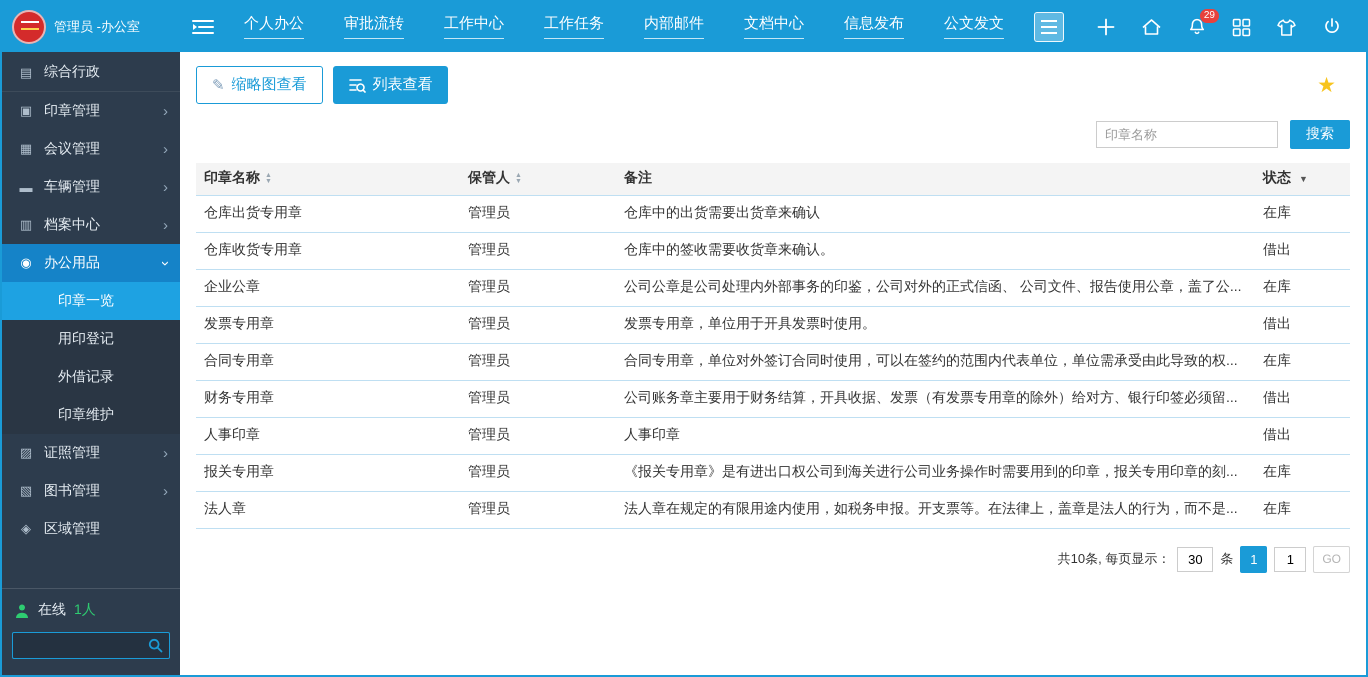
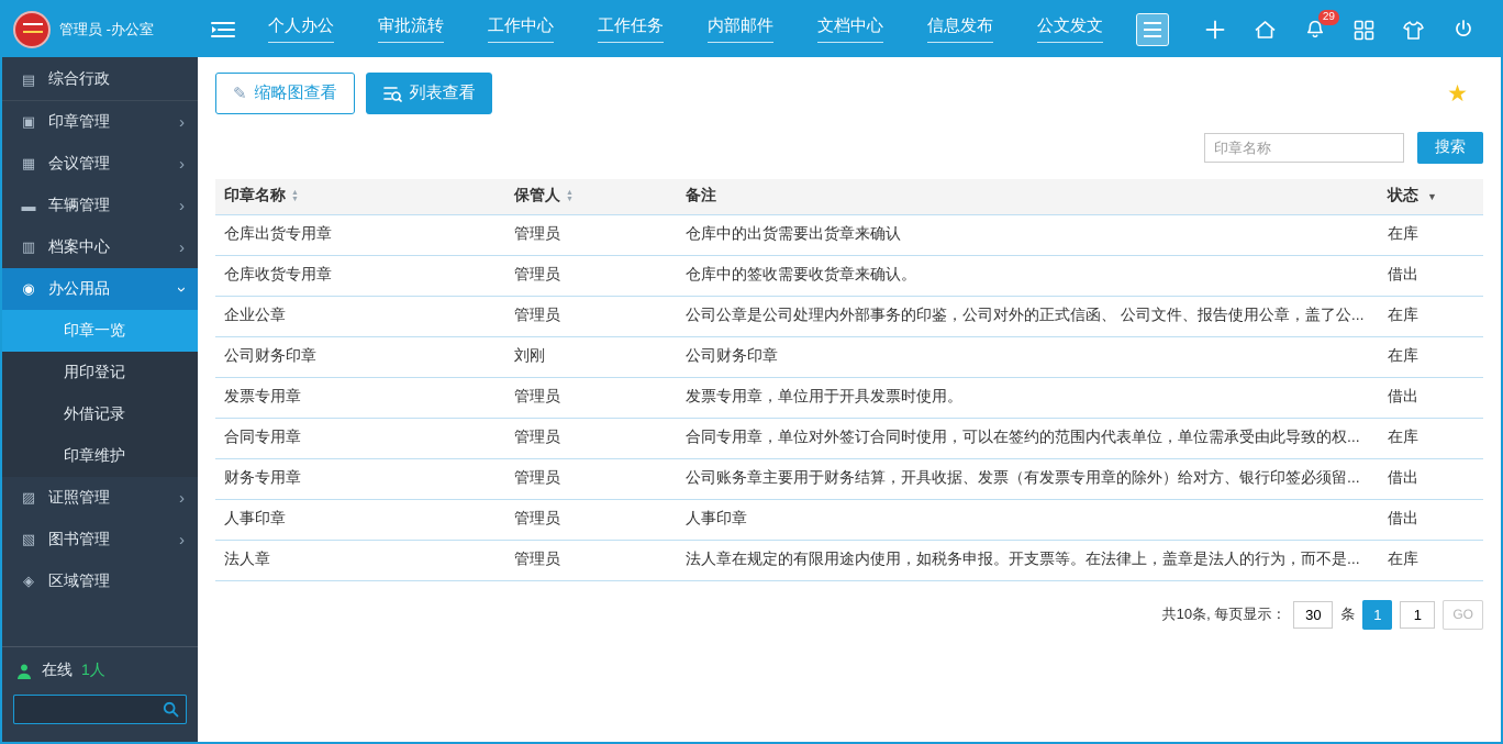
  管理员 -办公室
  个人办公
  审批流转
  工作中心
  工作任务
  内部邮件
  文档中心
  信息发布
  公文发文
  29
  ▤
  综合行政
  ▣
  印章管理
  ›
  ▦
  会议管理
  ›
  ▬
  车辆管理
  ›
  ▥
  档案中心
  ›
  ◉
  办公用品
  印章一览
  用印登记
  外借记录
  印章维护
  ▨
  证照管理
  ›
  ▧
  图书管理
  ›
  ◈
  区域管理
  在线
  1人
  ✎
  缩略图查看
  列表查看
  ★
  印章名称
  搜索
  印章名称	保管人	备注	状态 ▼
  仓库出货专用章	管理员	仓库中的出货需要出货章来确认	在库
  仓库收货专用章	管理员	仓库中的签收需要收货章来确认。	借出
  企业公章	管理员	公司公章是公司处理内外部事务的印鉴，公司对外的正式信函、 公司文件、报告使用公章，盖了公...	在库
+ 公司财务印章	刘刚	公司财务印章	在库
  发票专用章	管理员	发票专用章，单位用于开具发票时使用。	借出
  合同专用章	管理员	合同专用章，单位对外签订合同时使用，可以在签约的范围内代表单位，单位需承受由此导致的权...	在库
  财务专用章	管理员	公司账务章主要用于财务结算，开具收据、发票（有发票专用章的除外）给对方、银行印签必须留...	借出
  人事印章	管理员	人事印章	借出
- 报关专用章	管理员	《报关专用章》是有进出口权公司到海关进行公司业务操作时需要用到的印章，报关专用印章的刻...	在库
  法人章	管理员	法人章在规定的有限用途内使用，如税务申报。开支票等。在法律上，盖章是法人的行为，而不是...	在库
  共10条, 每页显示：
  30
  条
  1
  1
  GO
